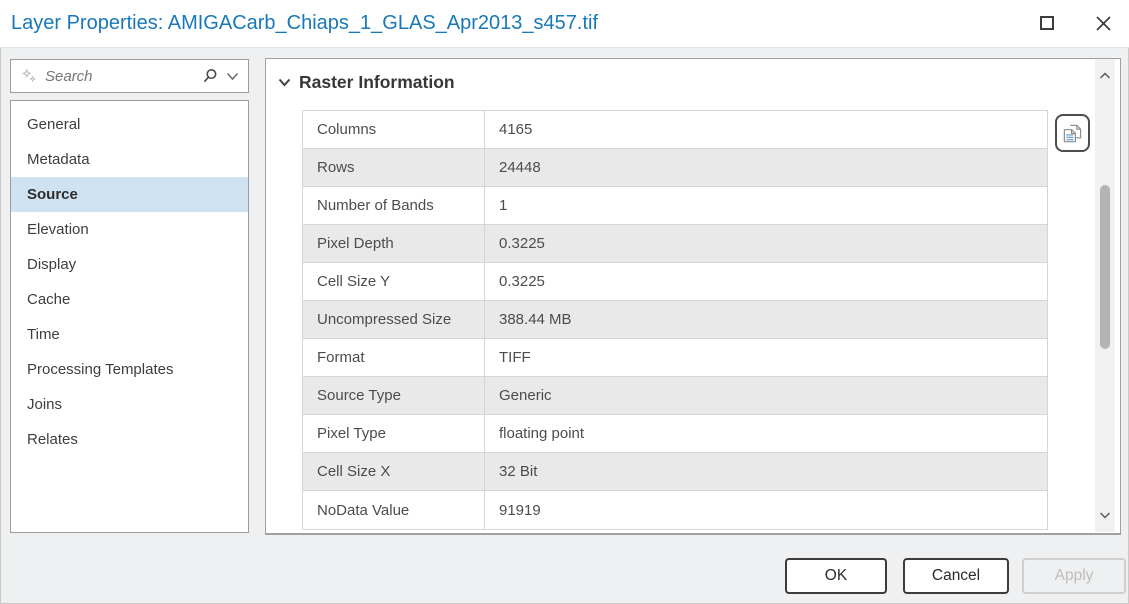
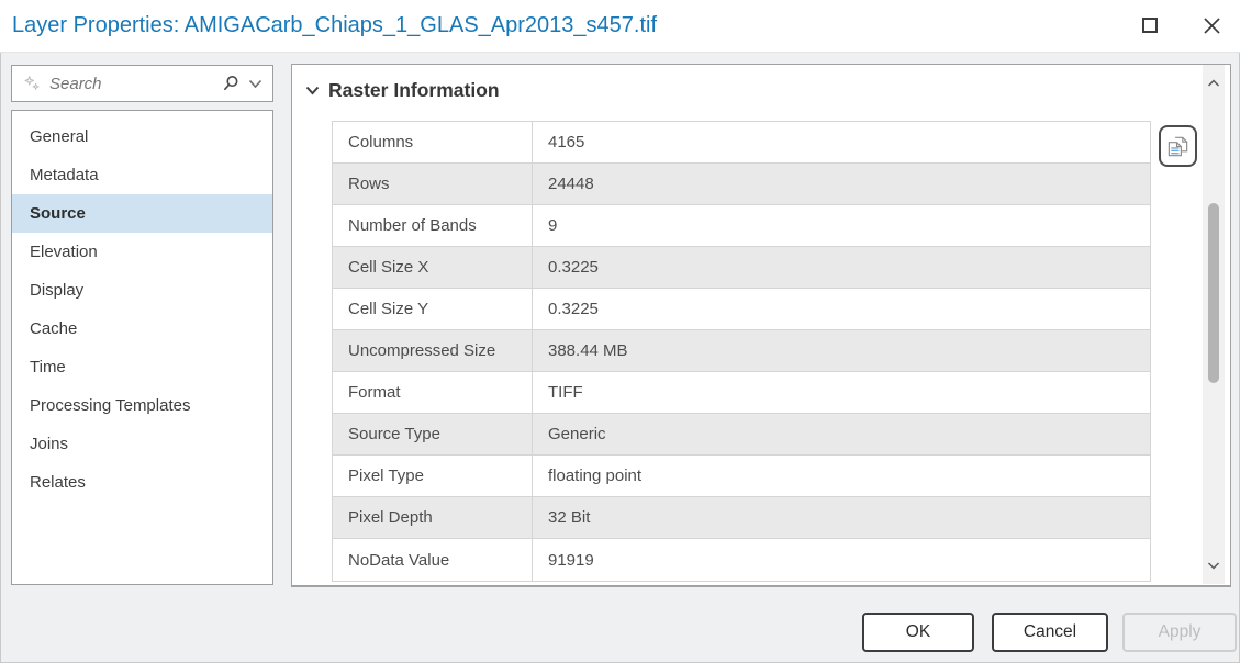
  Layer Properties: AMIGACarb_Chiaps_1_GLAS_Apr2013_s457.tif
  Search
  General
  Metadata
  Source
  Elevation
  Display
  Cache
  Time
  Processing Templates
  Joins
  Relates
  Raster Information
  Columns
  4165
  Rows
  24448
  Number of Bands
- 1
+ 9
- Pixel Depth
+ Cell Size X
  0.3225
  Cell Size Y
  0.3225
  Uncompressed Size
  388.44 MB
  Format
  TIFF
  Source Type
  Generic
  Pixel Type
  floating point
- Cell Size X
+ Pixel Depth
  32 Bit
  NoData Value
  91919
  OK
  Cancel
  Apply
